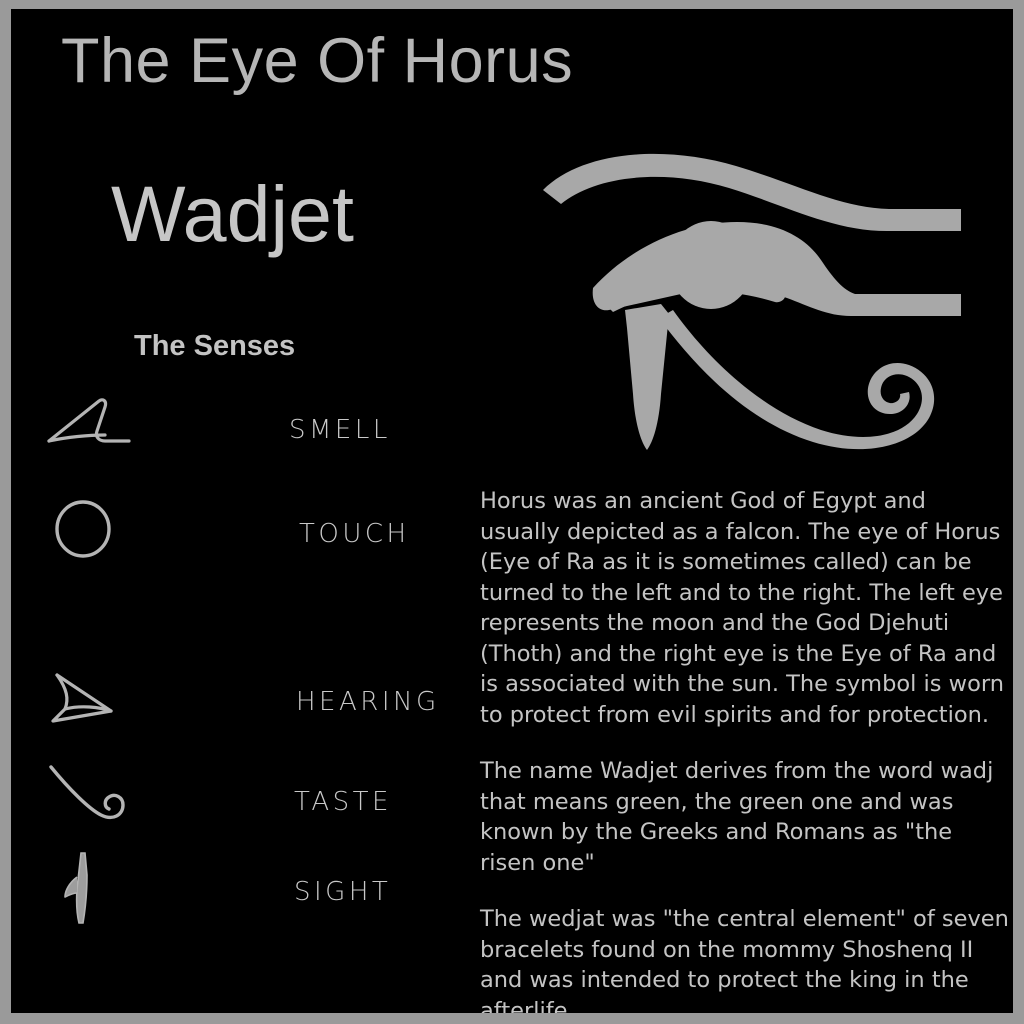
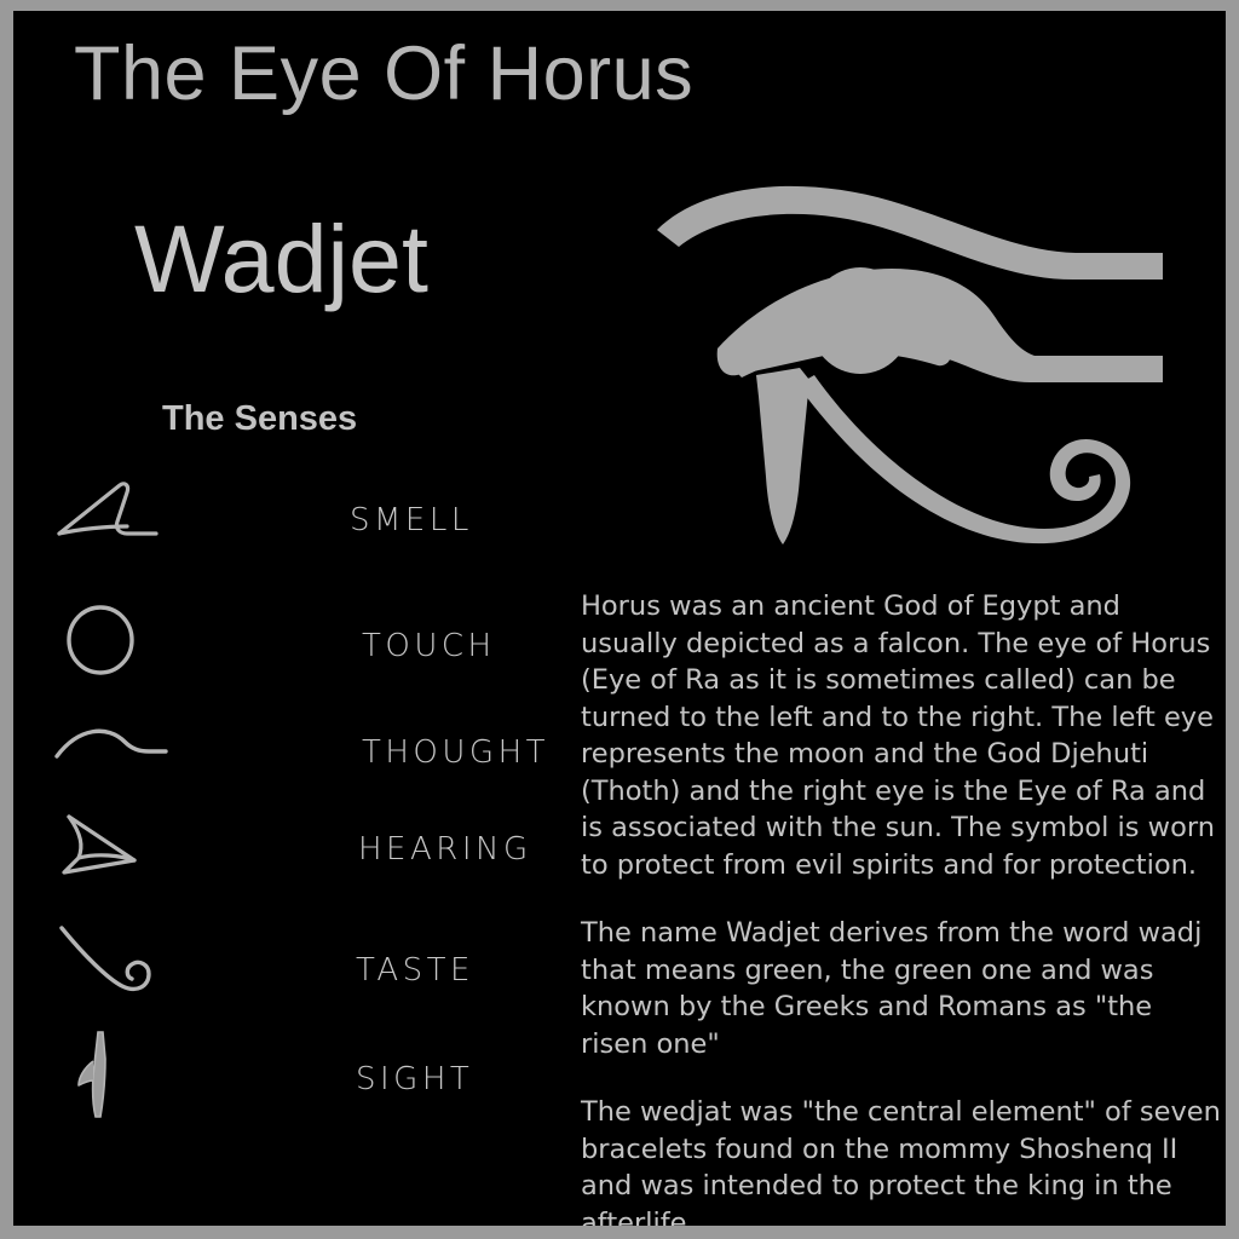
  The Eye Of Horus
  Wadjet
  The Senses
  SMELL
  TOUCH
+ THOUGHT
  HEARING
  TASTE
  SIGHT
  Horus was an ancient God of Egypt and usually depicted as a falcon. The eye of Horus (Eye of Ra as it is sometimes called) can be turned to the left and to the right. The left eye represents the moon and the God Djehuti (Thoth) and the right eye is the Eye of Ra and is associated with the sun. The symbol is worn to protect from evil spirits and for protection.
  The name Wadjet derives from the word wadj that means green, the green one and was known by the Greeks and Romans as "the risen one"
  The wedjat was "the central element" of seven bracelets found on the mommy Shoshenq II and was intended to protect the king in the afterlife.
